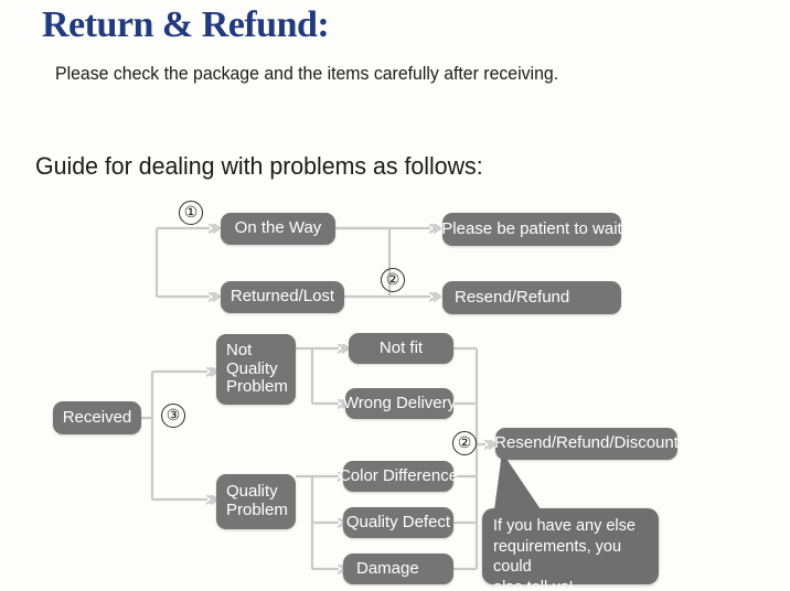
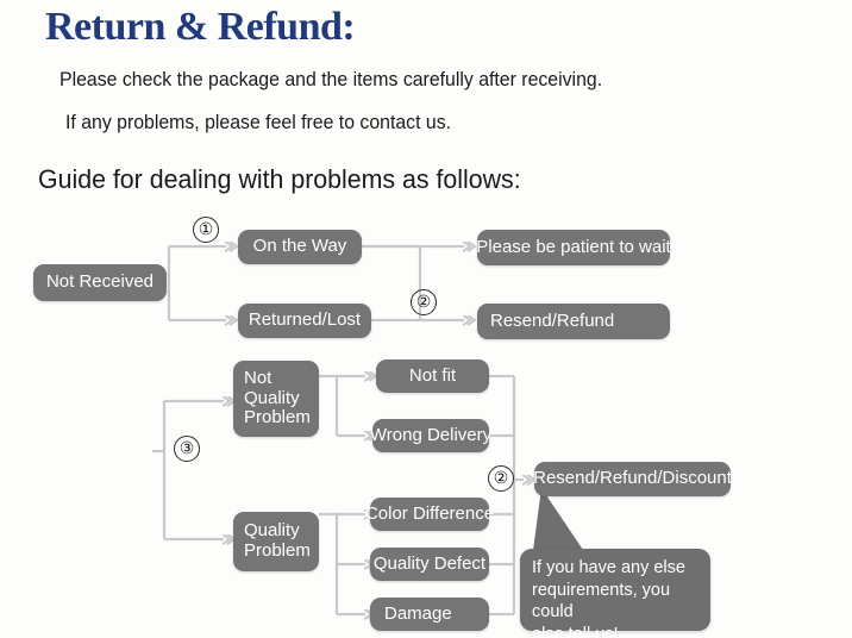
  Return & Refund:
  Please check the package and the items carefully after receiving.
+ If any problems, please feel free to contact us.
  Guide for dealing with problems as follows:
+ Not Received
  On the Way
  Returned/Lost
  Please be patient to wait
  Resend/Refund
- Received
  Not
  Quality
  Problem
  Quality
  Problem
  Not fit
  Wrong Delivery
  Color Difference
  Quality Defect
  Damage
  Resend/Refund/Discount
  If you have any else
  requirements, you could
  also tell us!
  ①
  ②
  ③
  ②
